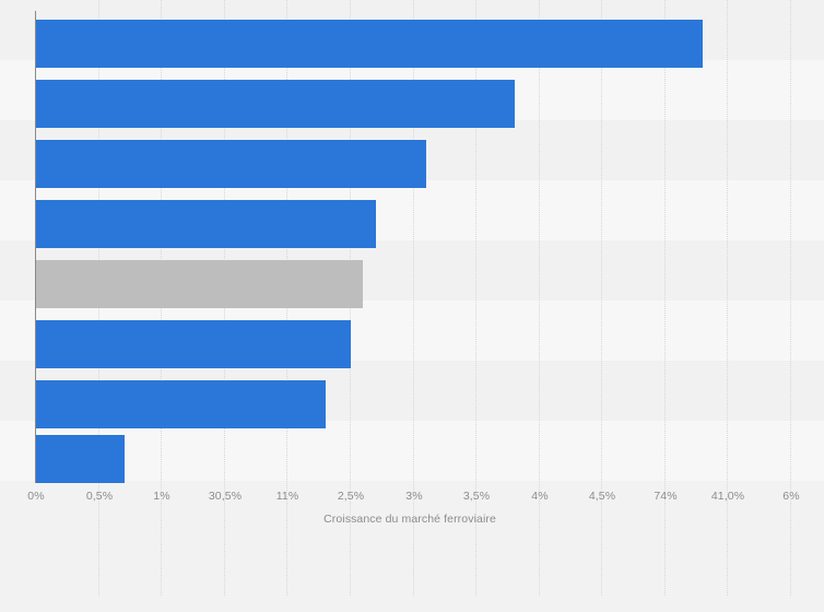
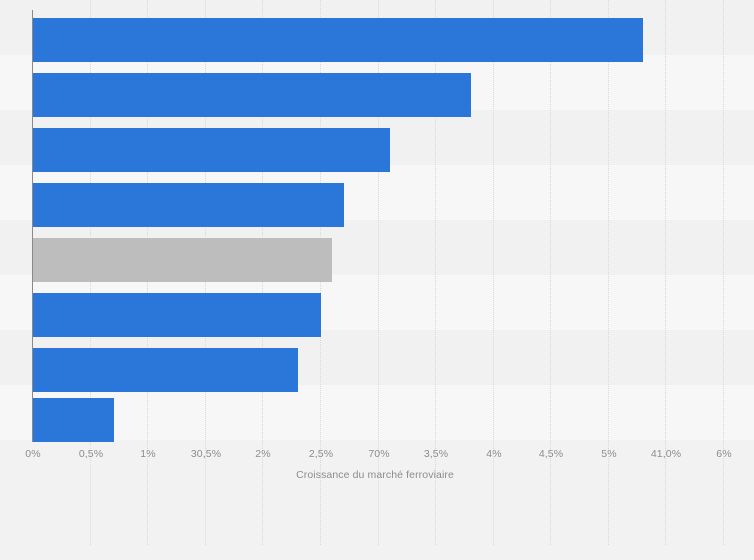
  0%
  0,5%
  1%
  30,5%
- 11%
+ 2%
  2,5%
- 3%
+ 70%
  3,5%
  4%
  4,5%
- 74%
+ 5%
  41,0%
  6%
  Croissance du marché ferroviaire
